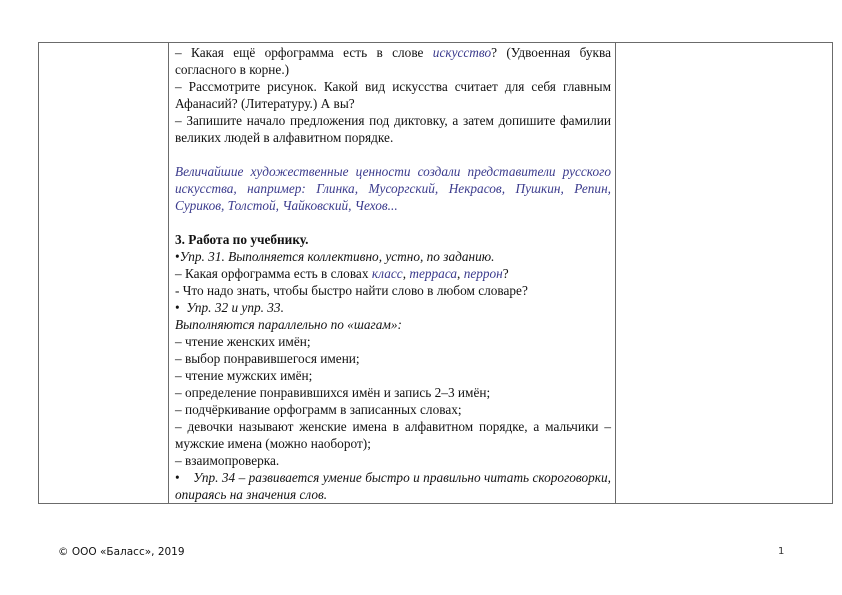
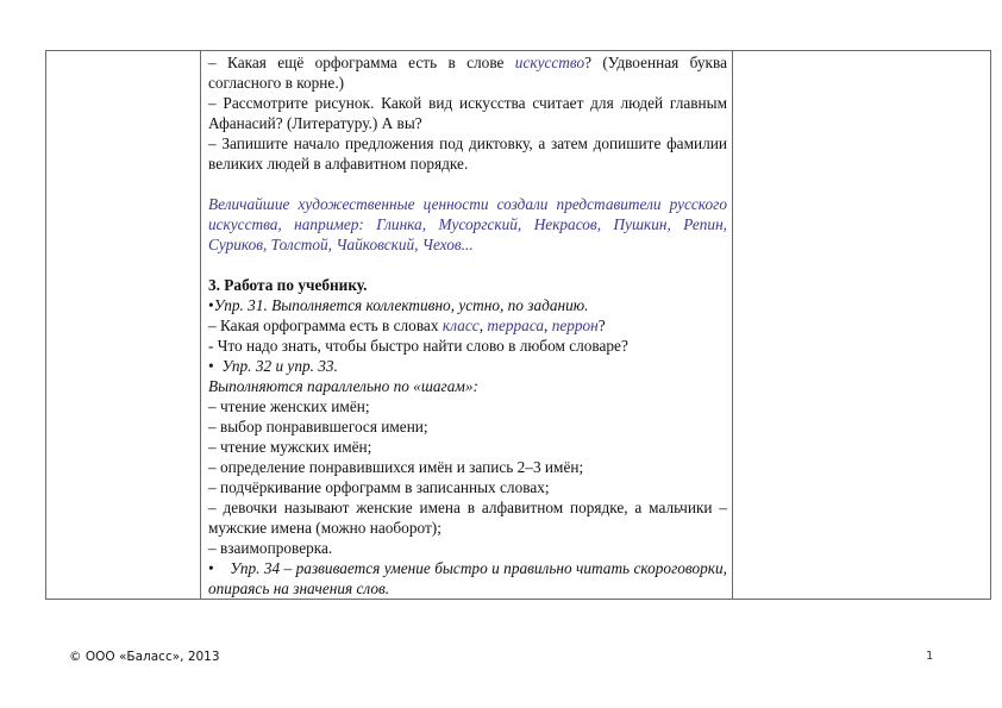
- 	– Какая ещё орфограмма есть в слове искусство? (Удвоенная буква согласного в корне.) – Рассмотрите рисунок. Какой вид искусства считает для себя главным Афанасий? (Литературу.) А вы? – Запишите начало предложения под диктовку, а затем допишите фамилии великих людей в алфавитном порядке. Величайшие художественные ценности создали представители русского искусства, например: Глинка, Мусоргский, Некрасов, Пушкин, Репин, Суриков, Толстой, Чайковский, Чехов... 3. Работа по учебнику. •Упр. 31. Выполняется коллективно, устно, по заданию. – Какая орфограмма есть в словах класс, терраса, перрон? - Что надо знать, чтобы быстро найти слово в любом словаре? • Упр. 32 и упр. 33. Выполняются параллельно по «шагам»: – чтение женских имён; – выбор понравившегося имени; – чтение мужских имён; – определение понравившихся имён и запись 2–3 имён; – подчёркивание орфограмм в записанных словах; – девочки называют женские имена в алфавитном порядке, а мальчики – мужские имена (можно наоборот); – взаимопроверка. • Упр. 34 – развивается умение быстро и правильно читать скороговорки, опираясь на значения слов.
+ 	– Какая ещё орфограмма есть в слове искусство? (Удвоенная буква согласного в корне.) – Рассмотрите рисунок. Какой вид искусства считает для людей главным Афанасий? (Литературу.) А вы? – Запишите начало предложения под диктовку, а затем допишите фамилии великих людей в алфавитном порядке. Величайшие художественные ценности создали представители русского искусства, например: Глинка, Мусоргский, Некрасов, Пушкин, Репин, Суриков, Толстой, Чайковский, Чехов... 3. Работа по учебнику. •Упр. 31. Выполняется коллективно, устно, по заданию. – Какая орфограмма есть в словах класс, терраса, перрон? - Что надо знать, чтобы быстро найти слово в любом словаре? • Упр. 32 и упр. 33. Выполняются параллельно по «шагам»: – чтение женских имён; – выбор понравившегося имени; – чтение мужских имён; – определение понравившихся имён и запись 2–3 имён; – подчёркивание орфограмм в записанных словах; – девочки называют женские имена в алфавитном порядке, а мальчики – мужские имена (можно наоборот); – взаимопроверка. • Упр. 34 – развивается умение быстро и правильно читать скороговорки, опираясь на значения слов.
- © ООО «Баласс», 2019
+ © ООО «Баласс», 2013
  1
